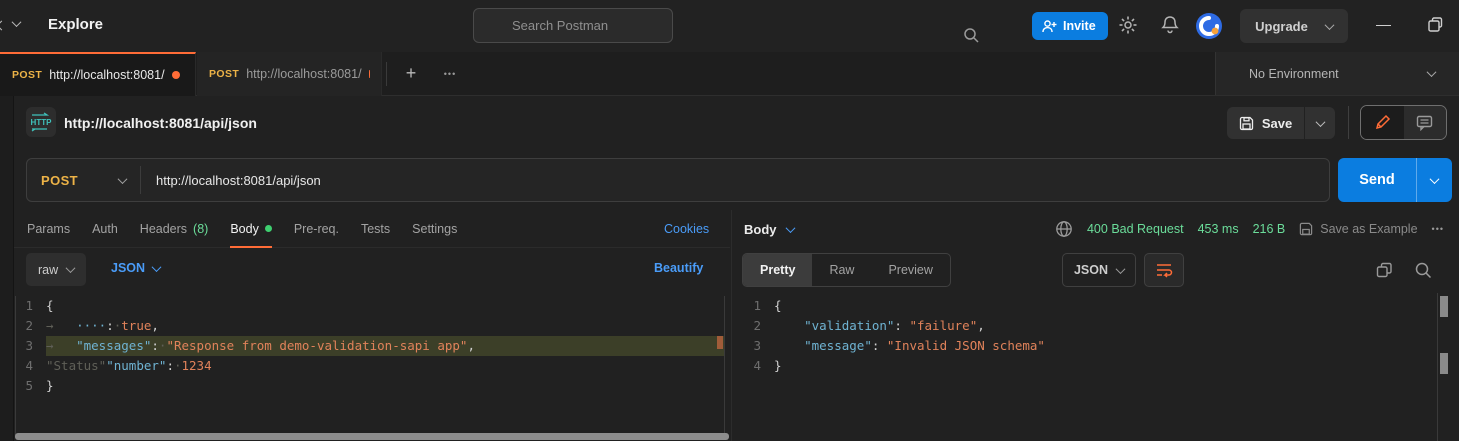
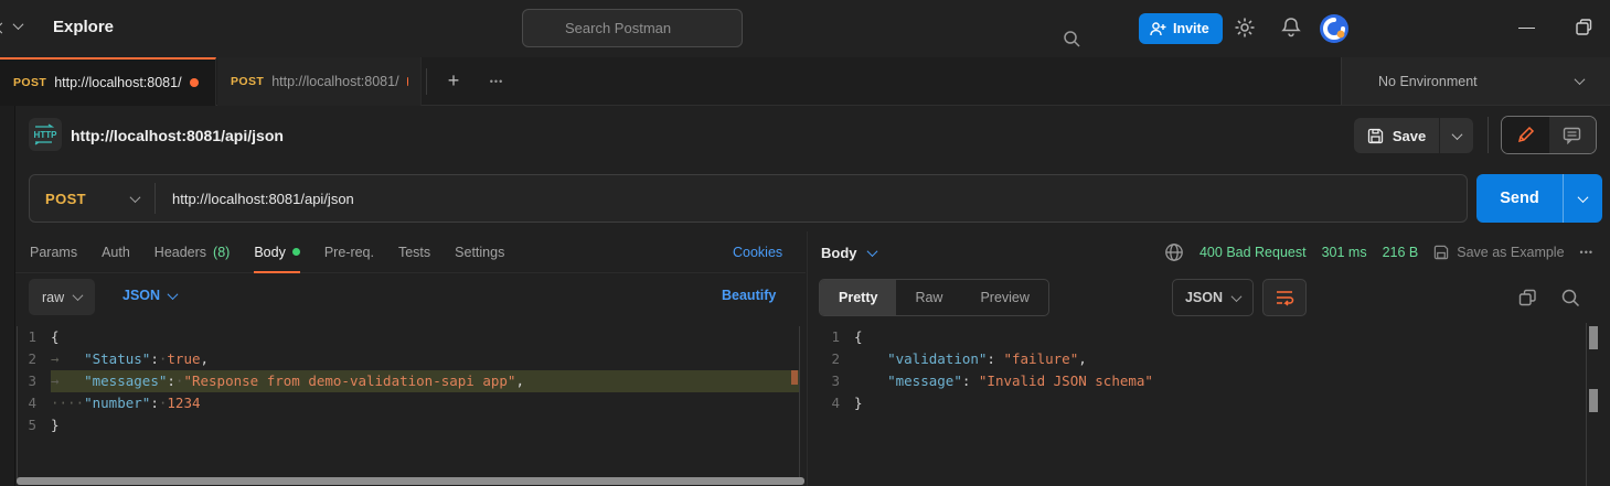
  Explore
  Search Postman
  Invite
- Upgrade
  POST
  http://localhost:8081/
  POST
  http://localhost:8081/
  +
  •••
  No Environment
  HTTP
  http://localhost:8081/api/json
  Save
  POST
  http://localhost:8081/api/json
  Send
  Params
  Auth
  Headers
  (8)
  Body
  Pre-req.
  Tests
  Settings
  Cookies
  raw
  JSON
  Beautify
  Body
  400 Bad Request
- 453 ms
+ 301 ms
  216 B
  Save as Example
  •••
  Pretty
  Raw
  Preview
  JSON
  1
  {
  2
- → ····:·true,
+ → "Status":·true,
  3
  → "messages":·"Response from demo-validation-sapi app",
  4
- "Status""number":·1234
+ ····"number":·1234
  5
  }
  1
  {
  2
  "validation": "failure",
  3
  "message": "Invalid JSON schema"
  4
  }
